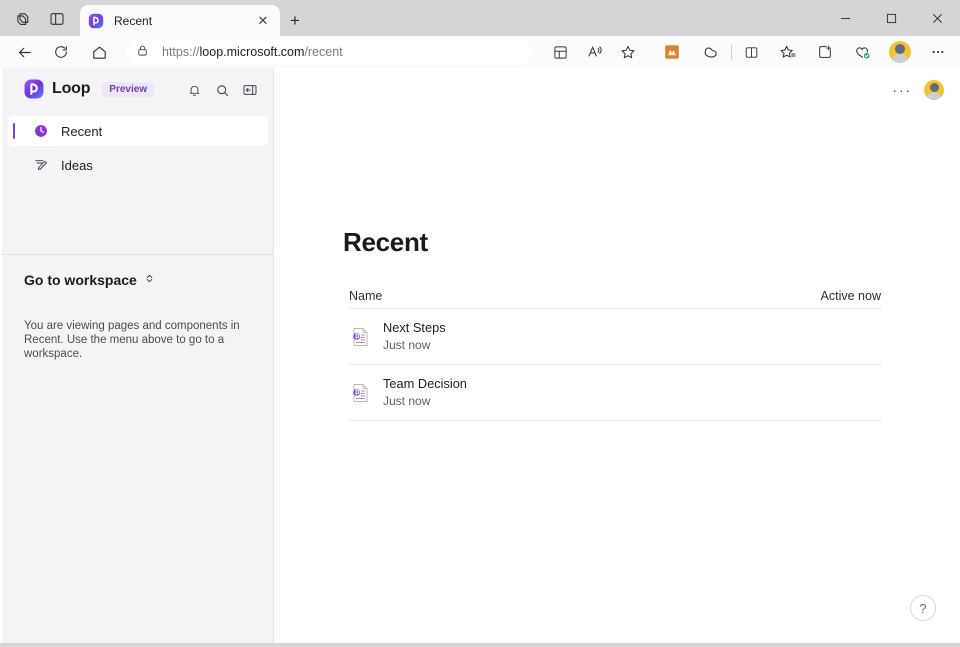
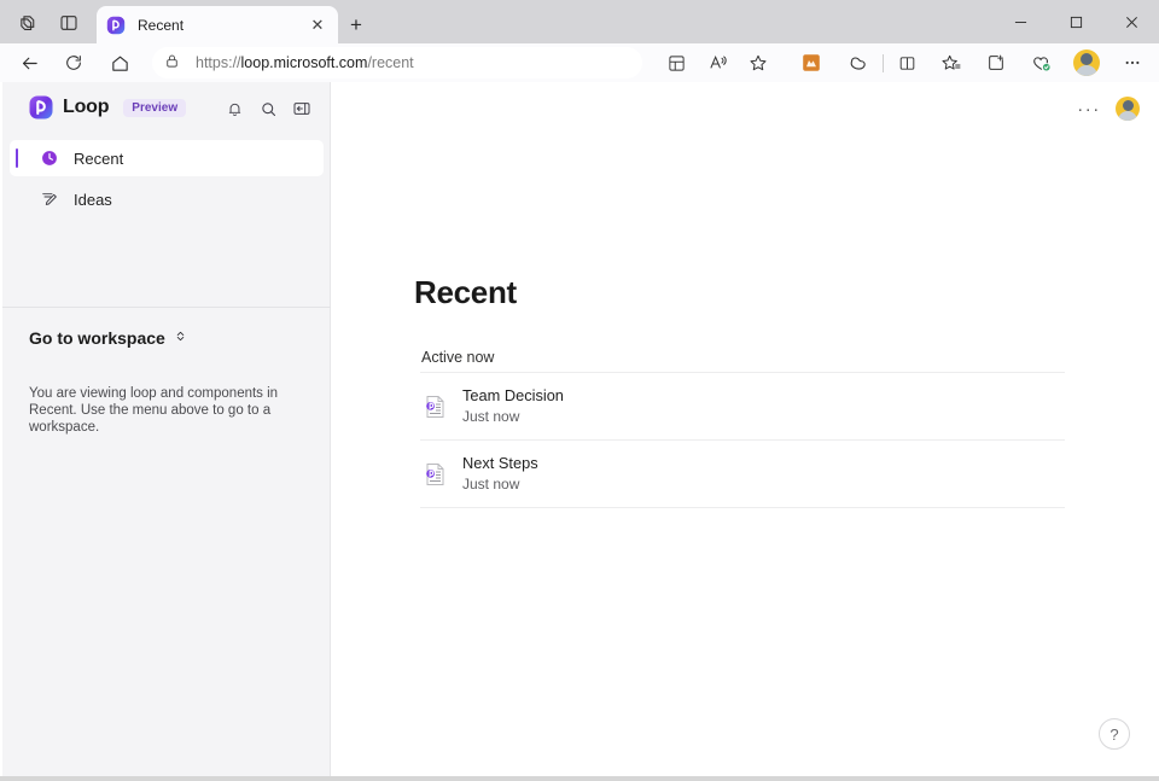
  Recent
  ✕
  +
  https://loop.microsoft.com/recent
  Loop
  Preview
  Recent
  Ideas
  Go to workspace
- You are viewing pages and components in Recent. Use the menu above to go to a workspace.
+ You are viewing loop and components in Recent. Use the menu above to go to a workspace.
  ···
  Recent
- Name
  Active now
- Next Steps
+ Team Decision
  Just now
- Team Decision
+ Next Steps
  Just now
  ?
